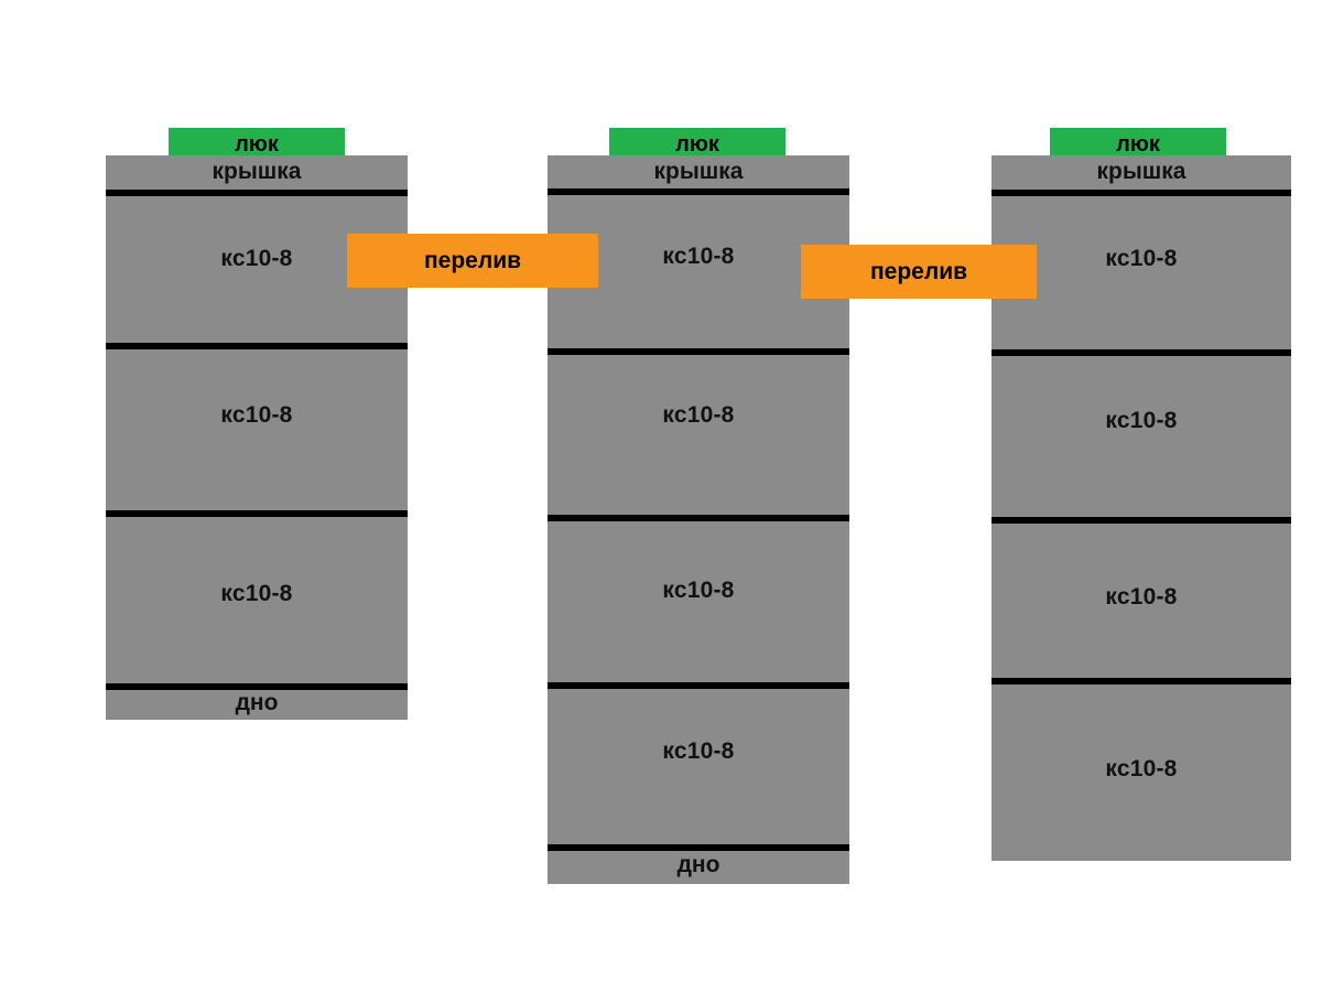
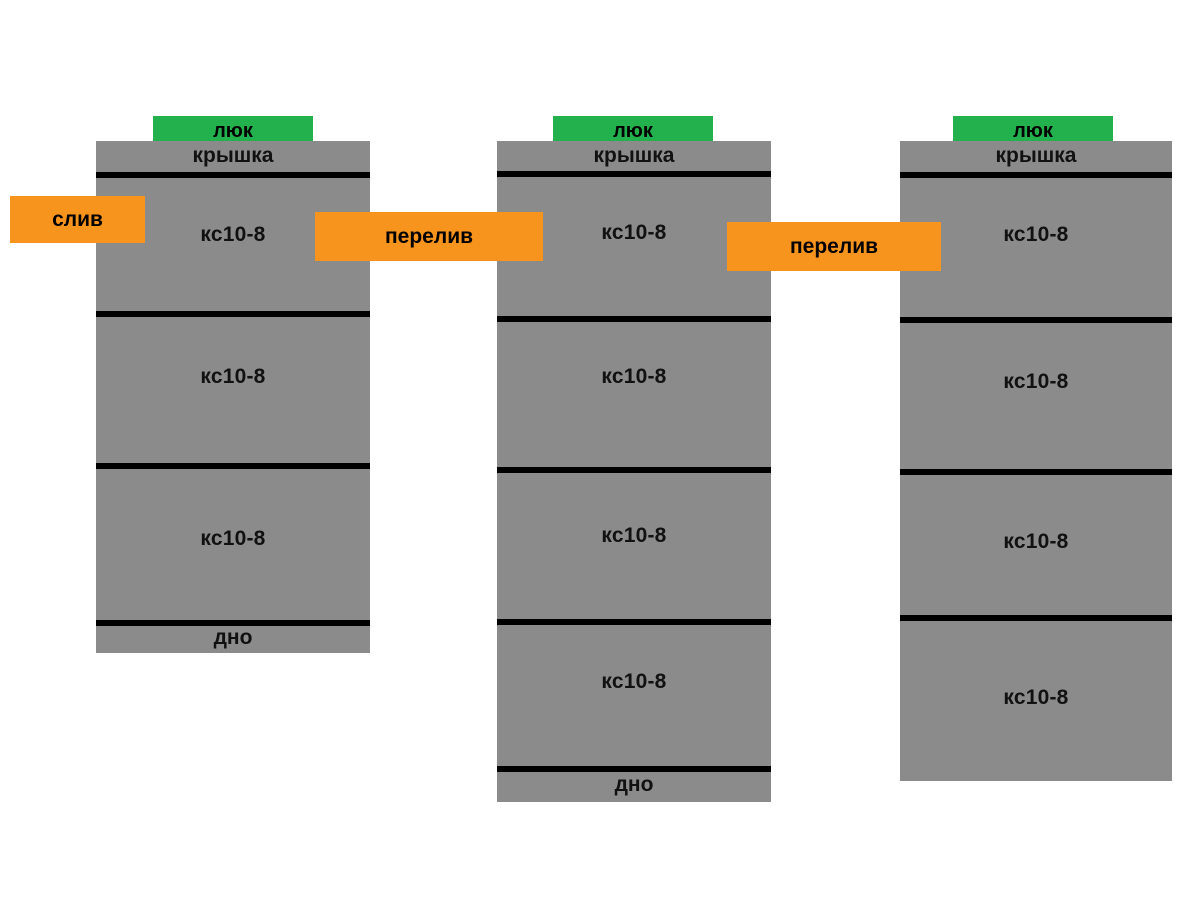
  люк
  крышка
  кс10-8
  кс10-8
  кс10-8
  дно
  люк
  крышка
  кс10-8
  кс10-8
  кс10-8
  кс10-8
  дно
  люк
  крышка
  кс10-8
  кс10-8
  кс10-8
  кс10-8
+ слив
  перелив
  перелив
